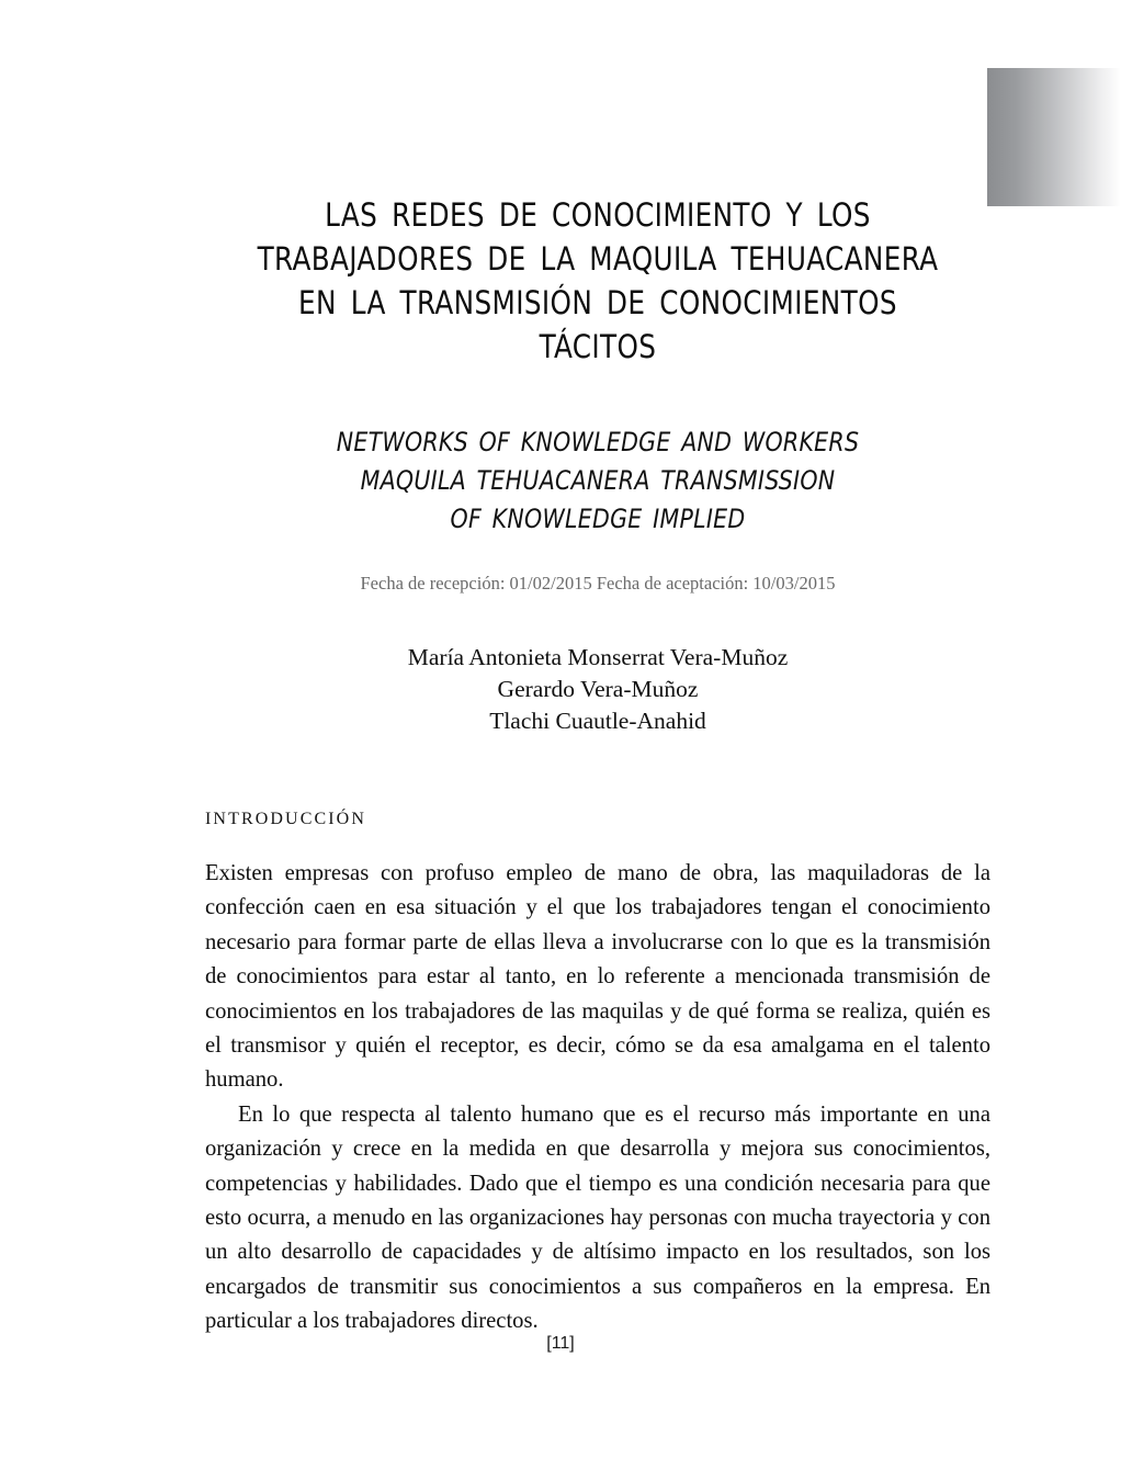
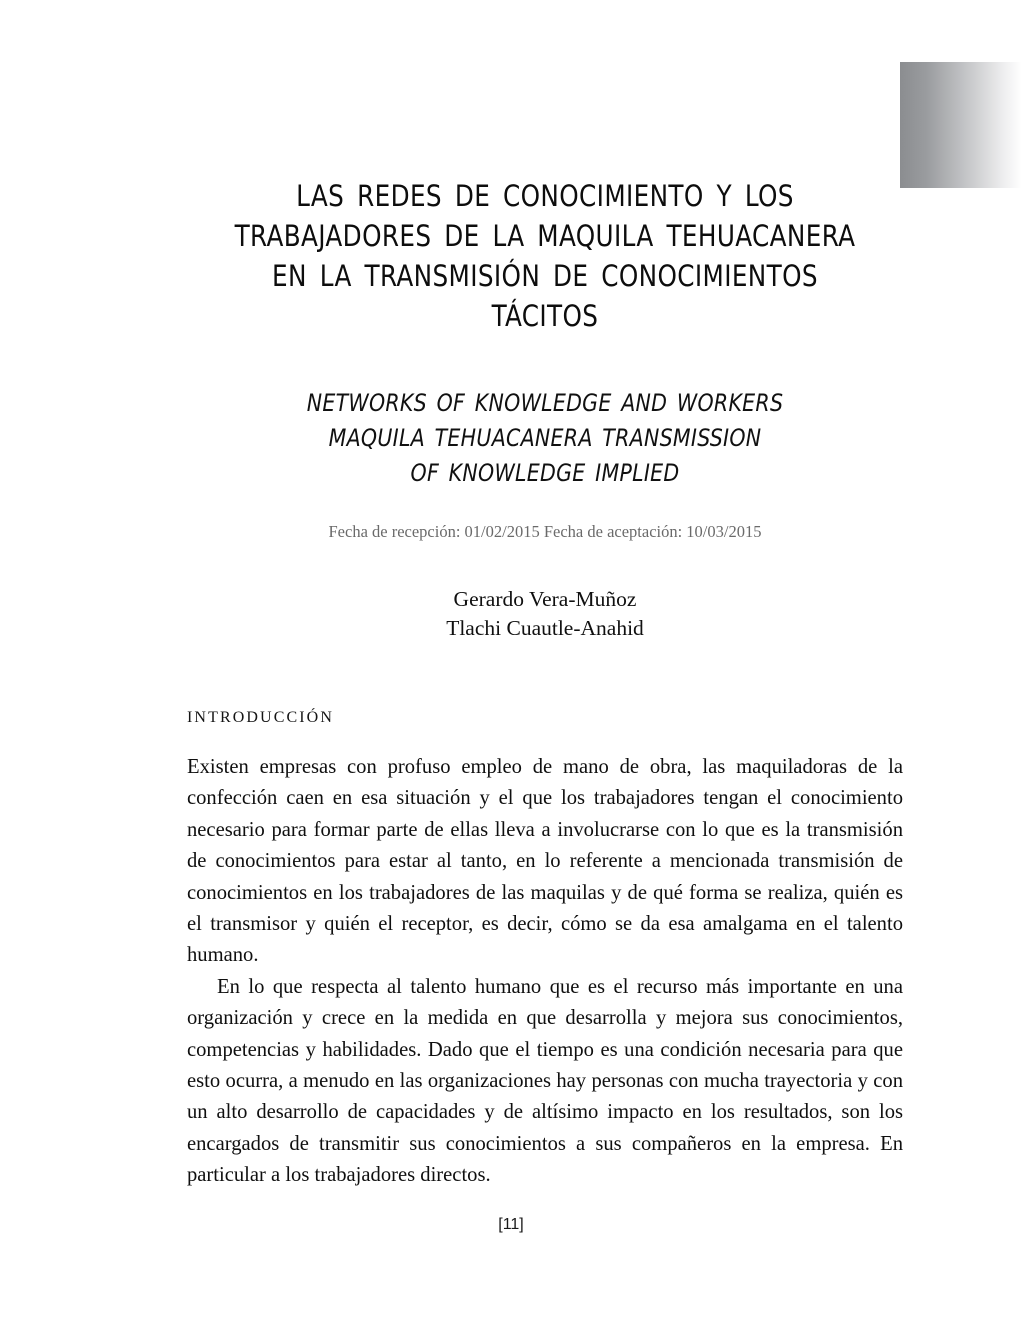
  LAS REDES DE CONOCIMIENTO Y LOS
  TRABAJADORES DE LA MAQUILA TEHUACANERA
  EN LA TRANSMISIÓN DE CONOCIMIENTOS
  TÁCITOS
  NETWORKS OF KNOWLEDGE AND WORKERS
  MAQUILA TEHUACANERA TRANSMISSION
  OF KNOWLEDGE IMPLIED
  Fecha de recepción: 01/02/2015 Fecha de aceptación: 10/03/2015
- María Antonieta Monserrat Vera-Muñoz
  Gerardo Vera-Muñoz
  Tlachi Cuautle-Anahid
  INTRODUCCIÓN
  Existen empresas con profuso empleo de mano de obra, las maquiladoras de la confección caen en esa situación y el que los trabajadores tengan el conocimiento necesario para formar parte de ellas lleva a involucrarse con lo que es la transmisión de conocimientos para estar al tanto, en lo referente a mencionada transmisión de conocimientos en los trabajadores de las maquilas y de qué forma se realiza, quién es el transmisor y quién el receptor, es decir, cómo se da esa amalgama en el talento humano.
  En lo que respecta al talento humano que es el recurso más importante en una organización y crece en la medida en que desarrolla y mejora sus conocimientos, competencias y habilidades. Dado que el tiempo es una condición necesaria para que esto ocurra, a menudo en las organizaciones hay personas con mucha trayectoria y con un alto desarrollo de capacidades y de altísimo impacto en los resultados, son los encargados de transmitir sus conocimientos a sus compañeros en la empresa. En particular a los trabajadores directos.
  [11]
